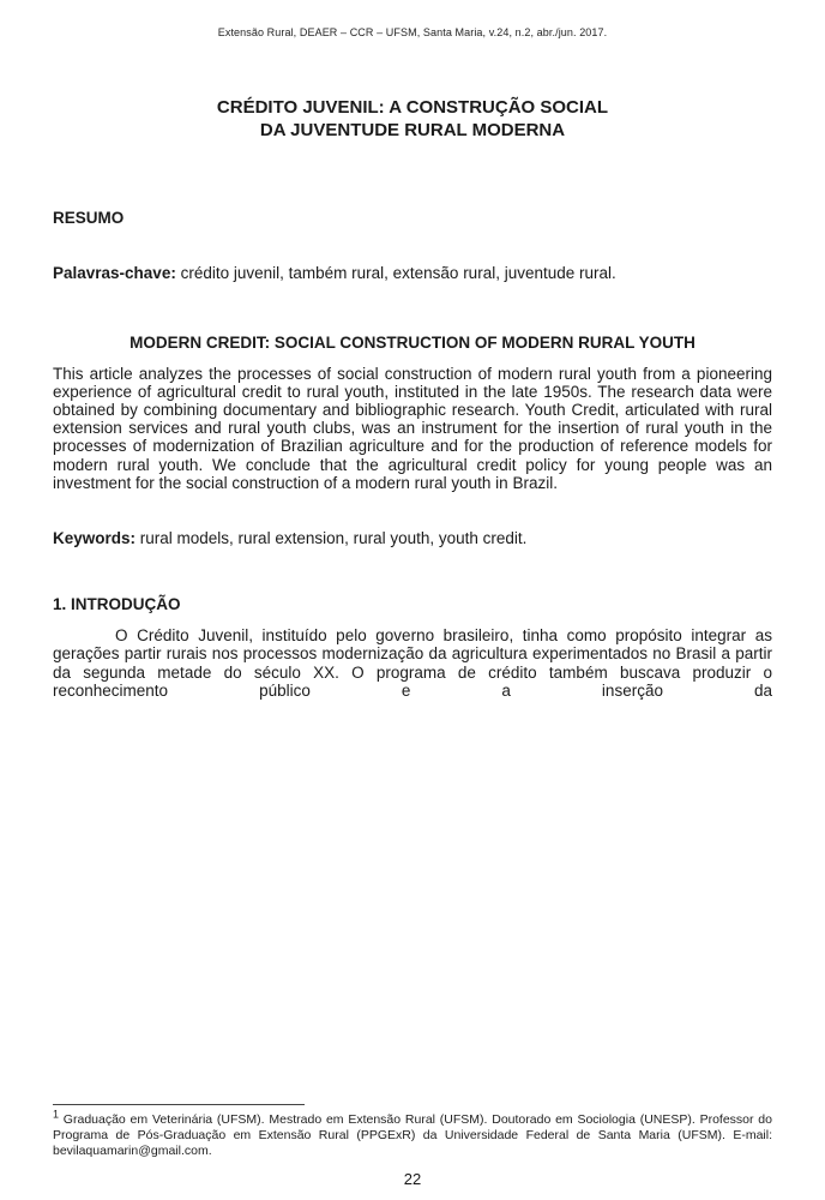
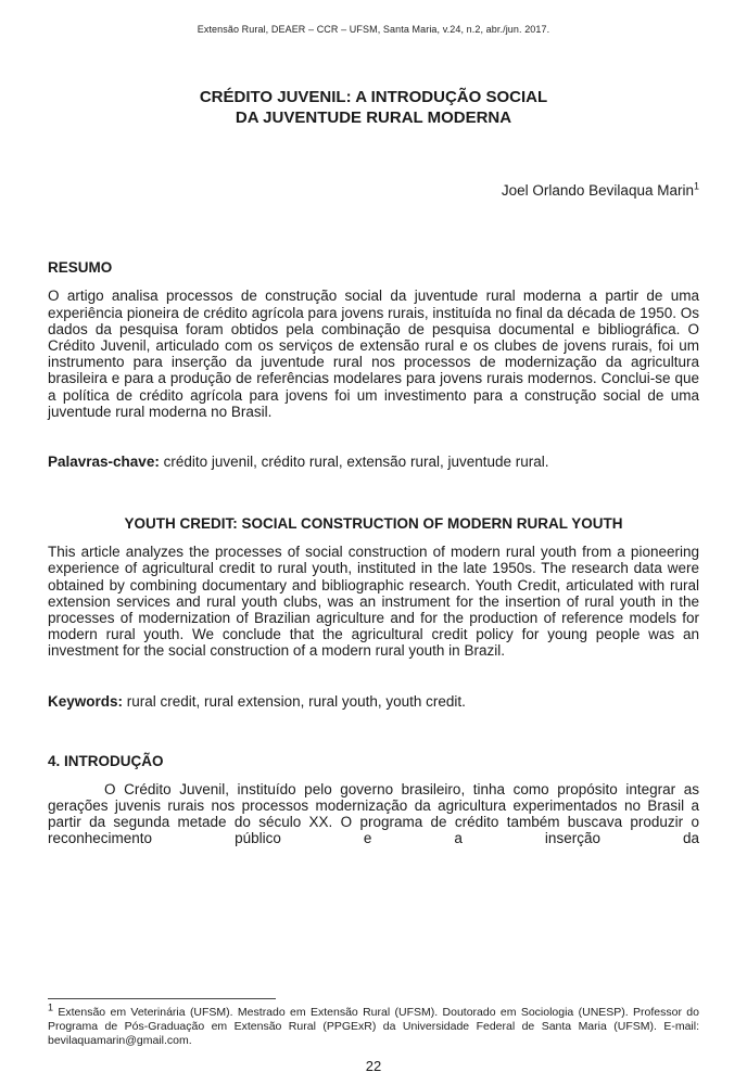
  Extensão Rural, DEAER – CCR – UFSM, Santa Maria, v.24, n.2, abr./jun. 2017.
- CRÉDITO JUVENIL: A CONSTRUÇÃO SOCIAL
+ CRÉDITO JUVENIL: A INTRODUÇÃO SOCIAL
  DA JUVENTUDE RURAL MODERNA
+ Joel Orlando Bevilaqua Marin1
  RESUMO
+ O artigo analisa processos de construção social da juventude rural moderna a partir de uma experiência pioneira de crédito agrícola para jovens rurais, instituída no final da década de 1950. Os dados da pesquisa foram obtidos pela combinação de pesquisa documental e bibliográfica. O Crédito Juvenil, articulado com os serviços de extensão rural e os clubes de jovens rurais, foi um instrumento para inserção da juventude rural nos processos de modernização da agricultura brasileira e para a produção de referências modelares para jovens rurais modernos. Conclui-se que a política de crédito agrícola para jovens foi um investimento para a construção social de uma juventude rural moderna no Brasil.
- Palavras-chave: crédito juvenil, também rural, extensão rural, juventude rural.
+ Palavras-chave: crédito juvenil, crédito rural, extensão rural, juventude rural.
- MODERN CREDIT: SOCIAL CONSTRUCTION OF MODERN RURAL YOUTH
+ YOUTH CREDIT: SOCIAL CONSTRUCTION OF MODERN RURAL YOUTH
  This article analyzes the processes of social construction of modern rural youth from a pioneering experience of agricultural credit to rural youth, instituted in the late 1950s. The research data were obtained by combining documentary and bibliographic research. Youth Credit, articulated with rural extension services and rural youth clubs, was an instrument for the insertion of rural youth in the processes of modernization of Brazilian agriculture and for the production of reference models for modern rural youth. We conclude that the agricultural credit policy for young people was an investment for the social construction of a modern rural youth in Brazil.
- Keywords: rural models, rural extension, rural youth, youth credit.
+ Keywords: rural credit, rural extension, rural youth, youth credit.
- 1. INTRODUÇÃO
+ 4. INTRODUÇÃO
- O Crédito Juvenil, instituído pelo governo brasileiro, tinha como propósito integrar as gerações partir rurais nos processos modernização da agricultura experimentados no Brasil a partir da segunda metade do século XX. O programa de crédito também buscava produzir o reconhecimento público e a inserção da
+ O Crédito Juvenil, instituído pelo governo brasileiro, tinha como propósito integrar as gerações juvenis rurais nos processos modernização da agricultura experimentados no Brasil a partir da segunda metade do século XX. O programa de crédito também buscava produzir o reconhecimento público e a inserção da
- 1 Graduação em Veterinária (UFSM). Mestrado em Extensão Rural (UFSM). Doutorado em Sociologia (UNESP). Professor do Programa de Pós-Graduação em Extensão Rural (PPGExR) da Universidade Federal de Santa Maria (UFSM). E-mail: bevilaquamarin@gmail.com.
+ 1 Extensão em Veterinária (UFSM). Mestrado em Extensão Rural (UFSM). Doutorado em Sociologia (UNESP). Professor do Programa de Pós-Graduação em Extensão Rural (PPGExR) da Universidade Federal de Santa Maria (UFSM). E-mail: bevilaquamarin@gmail.com.
  22
